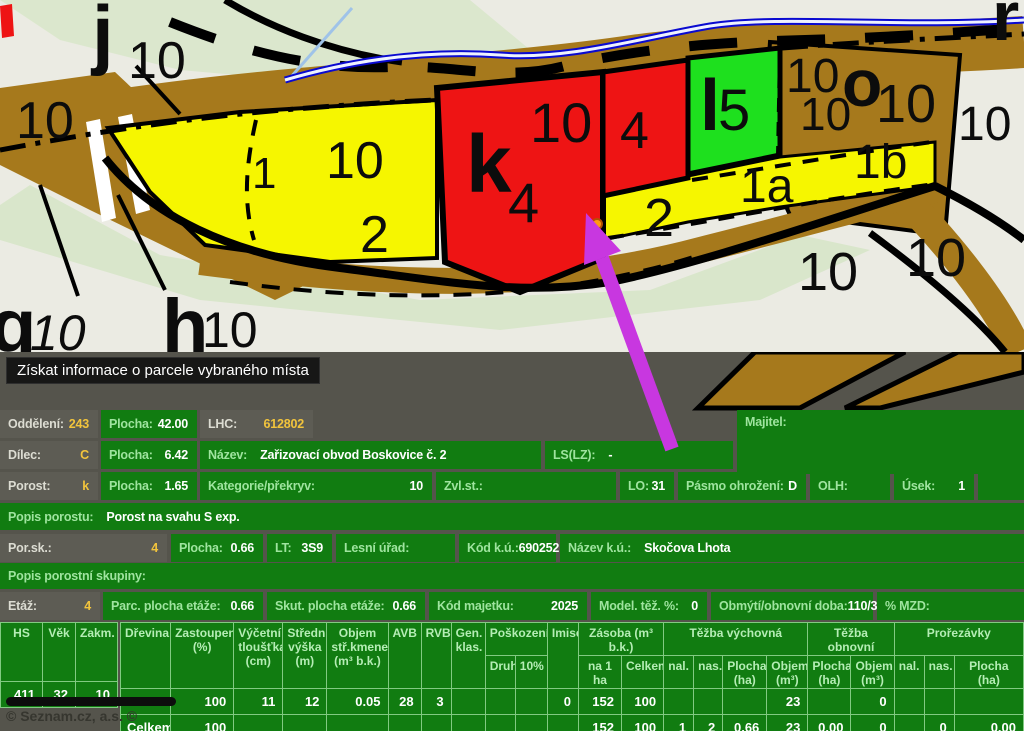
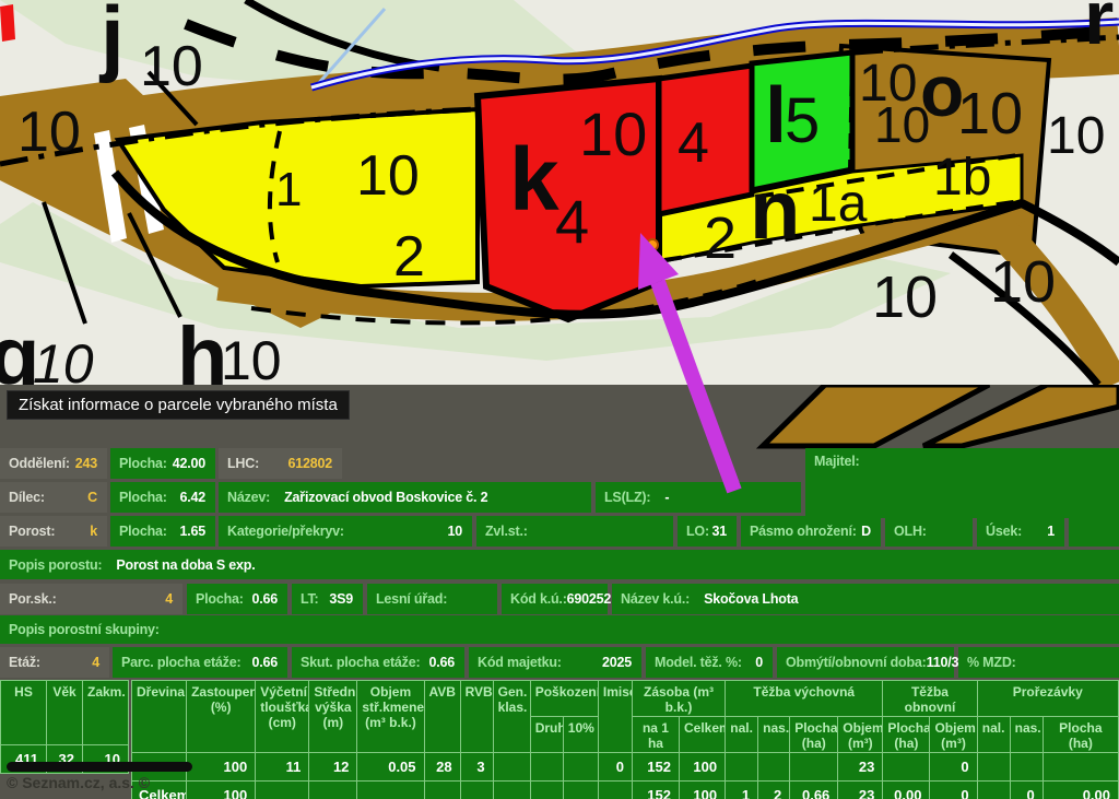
  j
  10
  10
  1
  10
  2
  k
  4
  10
  4
  l
  5
  10
  o
  10
  10
  10
  r
  2
+ n
  1a
  1b
  10
  10
  g
  10
  h
  10
  Získat informace o parcele vybraného místa
  Oddělení:
  243
  Plocha:
  42.00
  LHC:
  612802
  Majitel:
  Dílec:
  C
  Plocha:
  6.42
  Název:
  Zařizovací obvod Boskovice č. 2
  LS(LZ):
  -
  Porost:
  k
  Plocha:
  1.65
  Kategorie/překryv:
  10
  Zvl.st.:
  LO:
  31
  Pásmo ohrožení:
  D
  OLH:
  Úsek:
  1
  Popis porostu:
- Porost na svahu S exp.
+ Porost na doba S exp.
  Por.sk.:
  4
  Plocha:
  0.66
  LT:
  3S9
  Lesní úřad:
  Kód k.ú.:
  690252
  Název k.ú.:
  Skočova Lhota
  Popis porostní skupiny:
  Etáž:
  4
  Parc. plocha etáže:
  0.66
  Skut. plocha etáže:
  0.66
  Kód majetku:
  2025
  Model. těž. %:
  0
  Obmýtí/obnovní doba:
  110/3
  % MZD:
  HS	Věk	Zakm.
  411	32	10
  Dřevina	Zastoupe(%)	Výčetntloušťk(cm)	Střednvýška(m)	Objemstř.kmen(m³ b.k.)	AVB	RVB	Gen.klas.	Poškozen	Imis	Zásoba (m³ b.k.)	Těžba výchovná	Těžba obnovní	Prořezávky
  Druh	10%	na 1 ha	Celkem	nal.	nas.	Ploch(ha)	Objem(m³)	Ploch(ha)	Objem(m³)	nal.	nas.	Plocha(ha)
  	100	11	12	0.05	28	3				0	152	100				23		0
  Celkem	100										152	100	1	2	0.66	23	0.00	0		0	0.00
  © Seznam.cz, a.s. ©
